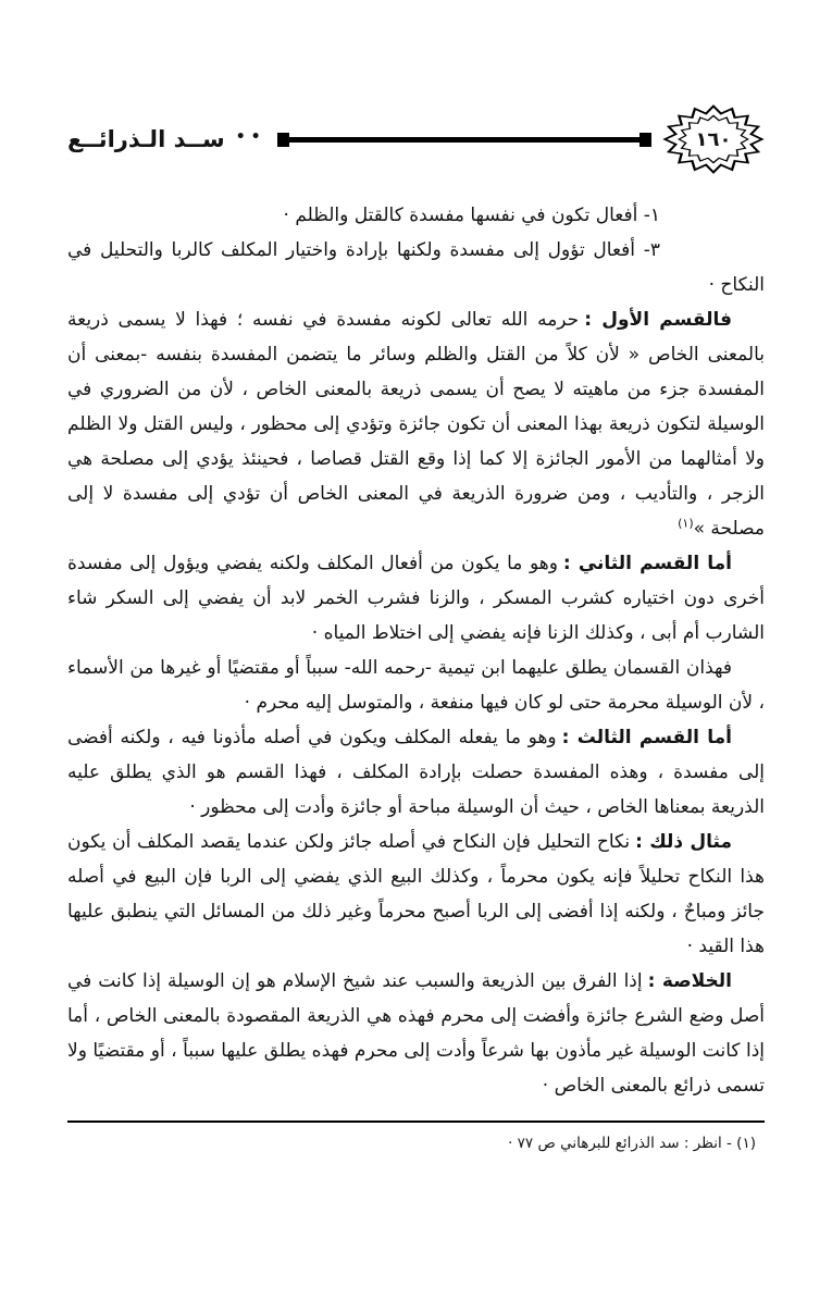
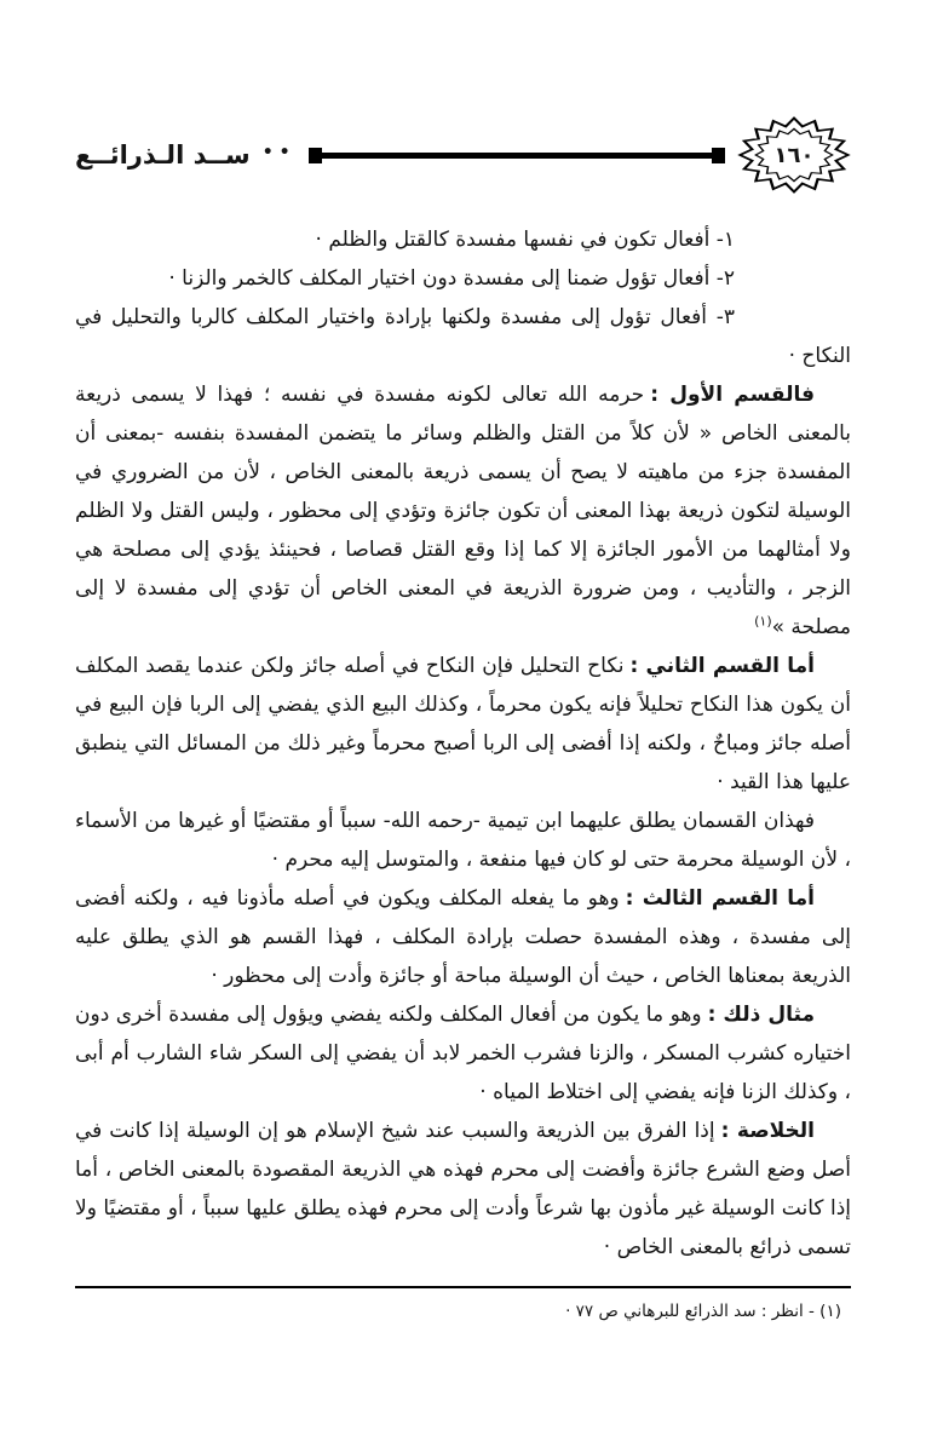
  ١٦٠
  ••
  ســد الـذرائــع
  ١- أفعال تكون في نفسها مفسدة كالقتل والظلم ·
+ ٢- أفعال تؤول ضمنا إلى مفسدة دون اختيار المكلف كالخمر والزنا ·
  ٣- أفعال تؤول إلى مفسدة ولكنها بإرادة واختيار المكلف كالربا والتحليل في النكاح ·
  فالقسم الأول :حرمه الله تعالى لكونه مفسدة في نفسه ؛ فهذا لا يسمى ذريعة بالمعنى الخاص « لأن كلاً من القتل والظلم وسائر ما يتضمن المفسدة بنفسه -بمعنى أن المفسدة جزء من ماهيته لا يصح أن يسمى ذريعة بالمعنى الخاص ، لأن من الضروري في الوسيلة لتكون ذريعة بهذا المعنى أن تكون جائزة وتؤدي إلى محظور ، وليس القتل ولا الظلم ولا أمثالهما من الأمور الجائزة إلا كما إذا وقع القتل قصاصا ، فحينئذ يؤدي إلى مصلحة هي الزجر ، والتأديب ، ومن ضرورة الذريعة في المعنى الخاص أن تؤدي إلى مفسدة لا إلى مصلحة »(١)
- أما القسم الثاني :وهو ما يكون من أفعال المكلف ولكنه يفضي ويؤول إلى مفسدة أخرى دون اختياره كشرب المسكر ، والزنا فشرب الخمر لابد أن يفضي إلى السكر شاء الشارب أم أبى ، وكذلك الزنا فإنه يفضي إلى اختلاط المياه ·
+ أما القسم الثاني :نكاح التحليل فإن النكاح في أصله جائز ولكن عندما يقصد المكلف أن يكون هذا النكاح تحليلاً فإنه يكون محرماً ، وكذلك البيع الذي يفضي إلى الربا فإن البيع في أصله جائز ومباحٌ ، ولكنه إذا أفضى إلى الربا أصبح محرماً وغير ذلك من المسائل التي ينطبق عليها هذا القيد ·
  فهذان القسمان يطلق عليهما ابن تيمية -رحمه الله- سبباً أو مقتضيًا أو غيرها من الأسماء ، لأن الوسيلة محرمة حتى لو كان فيها منفعة ، والمتوسل إليه محرم ·
  أما القسم الثالث :وهو ما يفعله المكلف ويكون في أصله مأذونا فيه ، ولكنه أفضى إلى مفسدة ، وهذه المفسدة حصلت بإرادة المكلف ، فهذا القسم هو الذي يطلق عليه الذريعة بمعناها الخاص ، حيث أن الوسيلة مباحة أو جائزة وأدت إلى محظور ·
- مثال ذلك :نكاح التحليل فإن النكاح في أصله جائز ولكن عندما يقصد المكلف أن يكون هذا النكاح تحليلاً فإنه يكون محرماً ، وكذلك البيع الذي يفضي إلى الربا فإن البيع في أصله جائز ومباحٌ ، ولكنه إذا أفضى إلى الربا أصبح محرماً وغير ذلك من المسائل التي ينطبق عليها هذا القيد ·
+ مثال ذلك :وهو ما يكون من أفعال المكلف ولكنه يفضي ويؤول إلى مفسدة أخرى دون اختياره كشرب المسكر ، والزنا فشرب الخمر لابد أن يفضي إلى السكر شاء الشارب أم أبى ، وكذلك الزنا فإنه يفضي إلى اختلاط المياه ·
  الخلاصة :إذا الفرق بين الذريعة والسبب عند شيخ الإسلام هو إن الوسيلة إذا كانت في أصل وضع الشرع جائزة وأفضت إلى محرم فهذه هي الذريعة المقصودة بالمعنى الخاص ، أما إذا كانت الوسيلة غير مأذون بها شرعاً وأدت إلى محرم فهذه يطلق عليها سبباً ، أو مقتضيًا ولا تسمى ذرائع بالمعنى الخاص ·
  (١) - انظر : سد الذرائع للبرهاني ص ٧٧ ·
